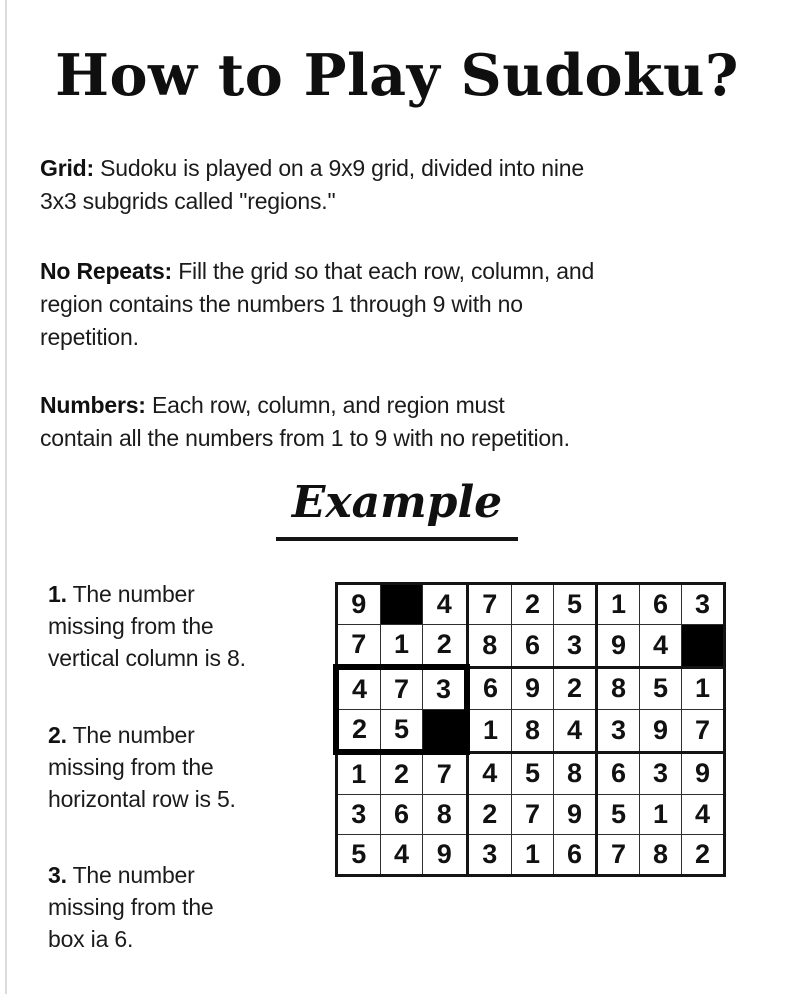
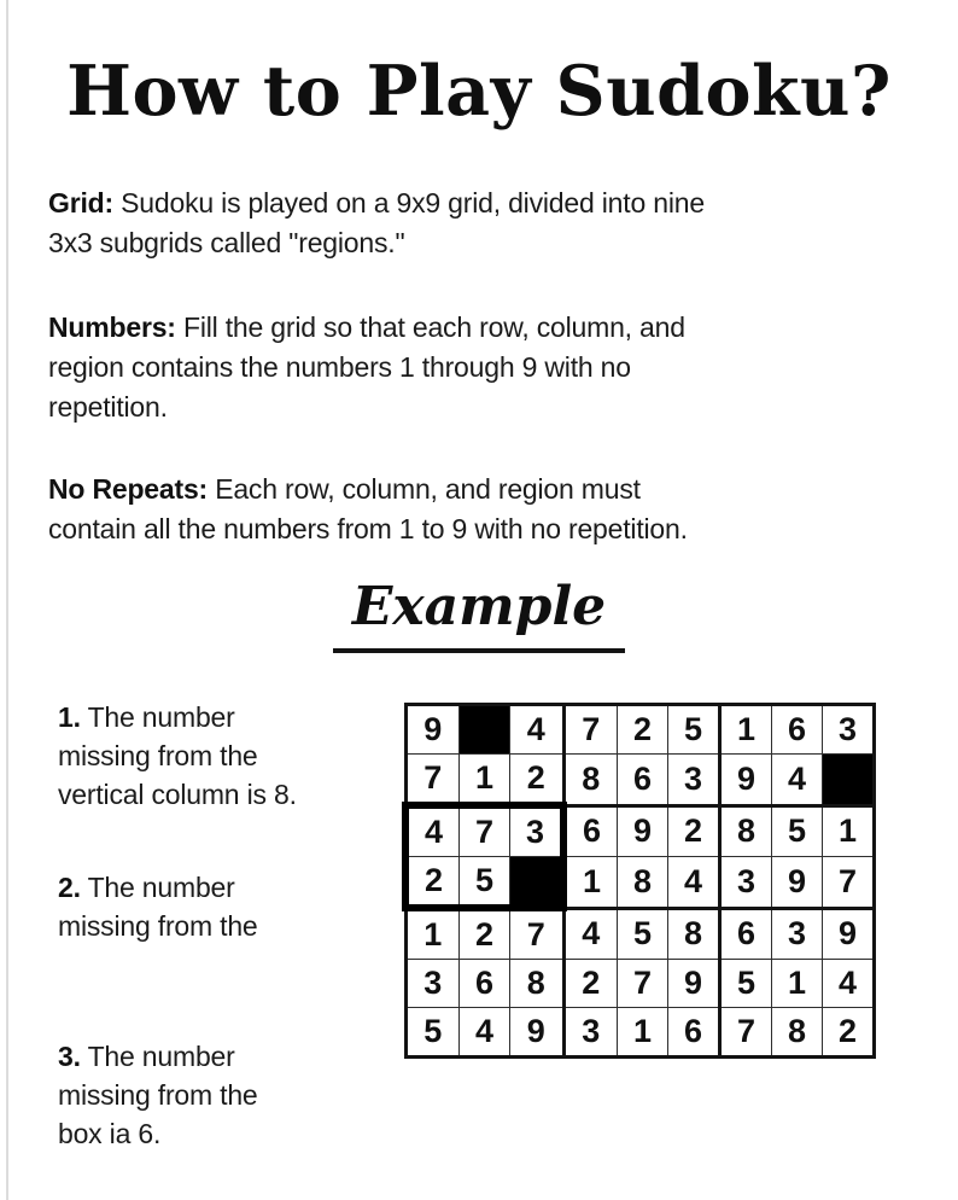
  How to Play Sudoku?
  Grid: Sudoku is played on a 9x9 grid, divided into nine
  3x3 subgrids called "regions."
- No Repeats: Fill the grid so that each row, column, and
+ Numbers: Fill the grid so that each row, column, and
  region contains the numbers 1 through 9 with no
  repetition.
- Numbers: Each row, column, and region must
+ No Repeats: Each row, column, and region must
  contain all the numbers from 1 to 9 with no repetition.
  Example
  1. The number
  missing from the
  vertical column is 8.
  2. The number
  missing from the
- horizontal row is 5.
  3. The number
  missing from the
  box ia 6.
  9		4	7	2	5	1	6	3
  7	1	2	8	6	3	9	4
  4	7	3	6	9	2	8	5	1
  2	5		1	8	4	3	9	7
  1	2	7	4	5	8	6	3	9
  3	6	8	2	7	9	5	1	4
  5	4	9	3	1	6	7	8	2
